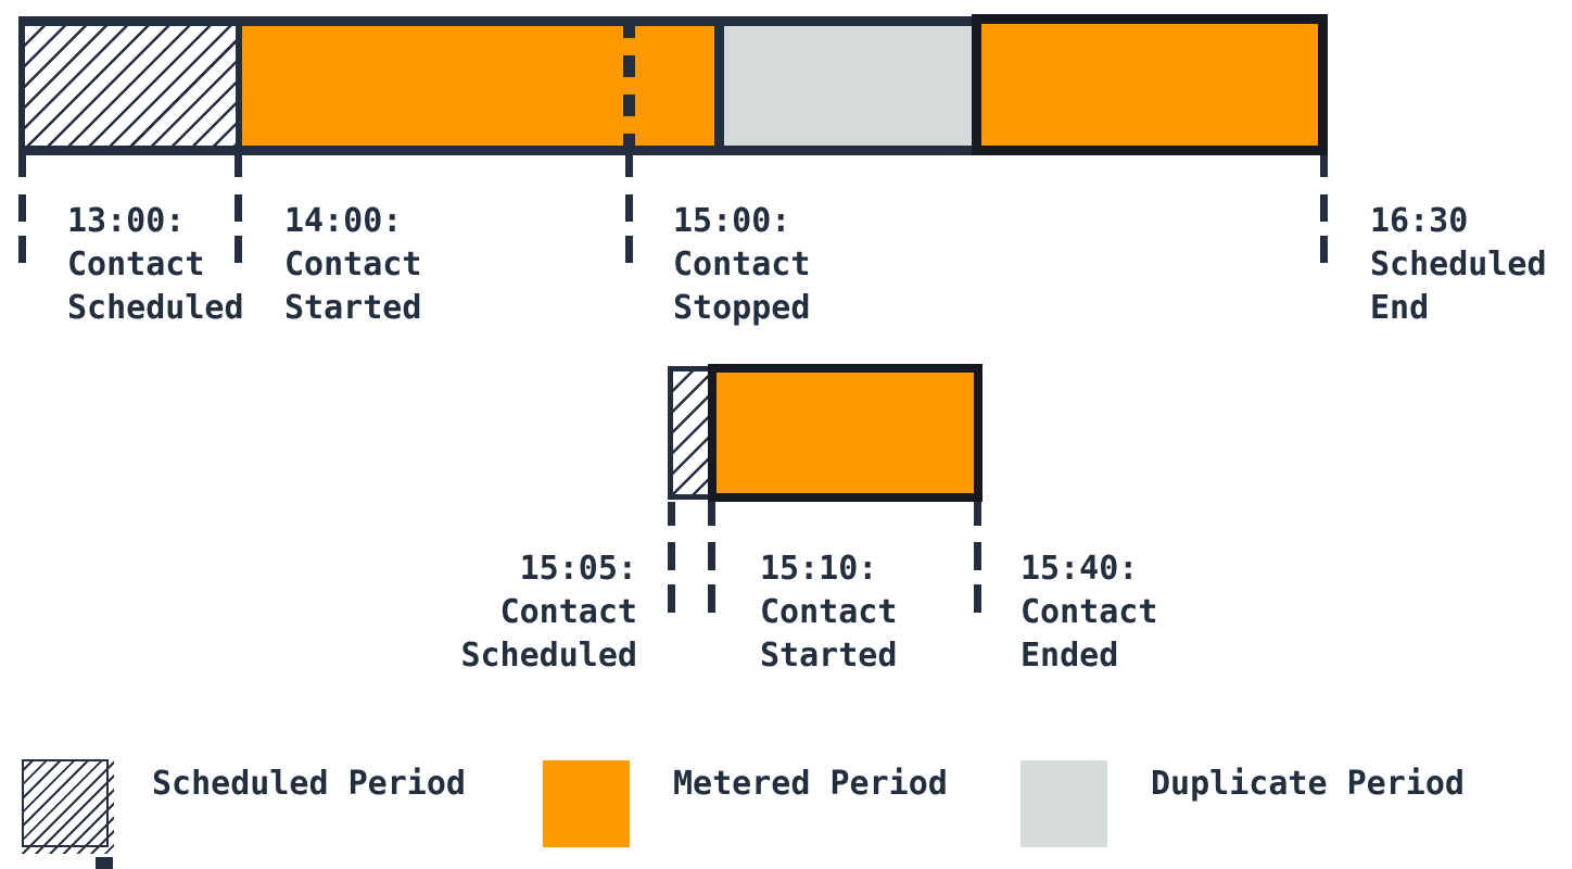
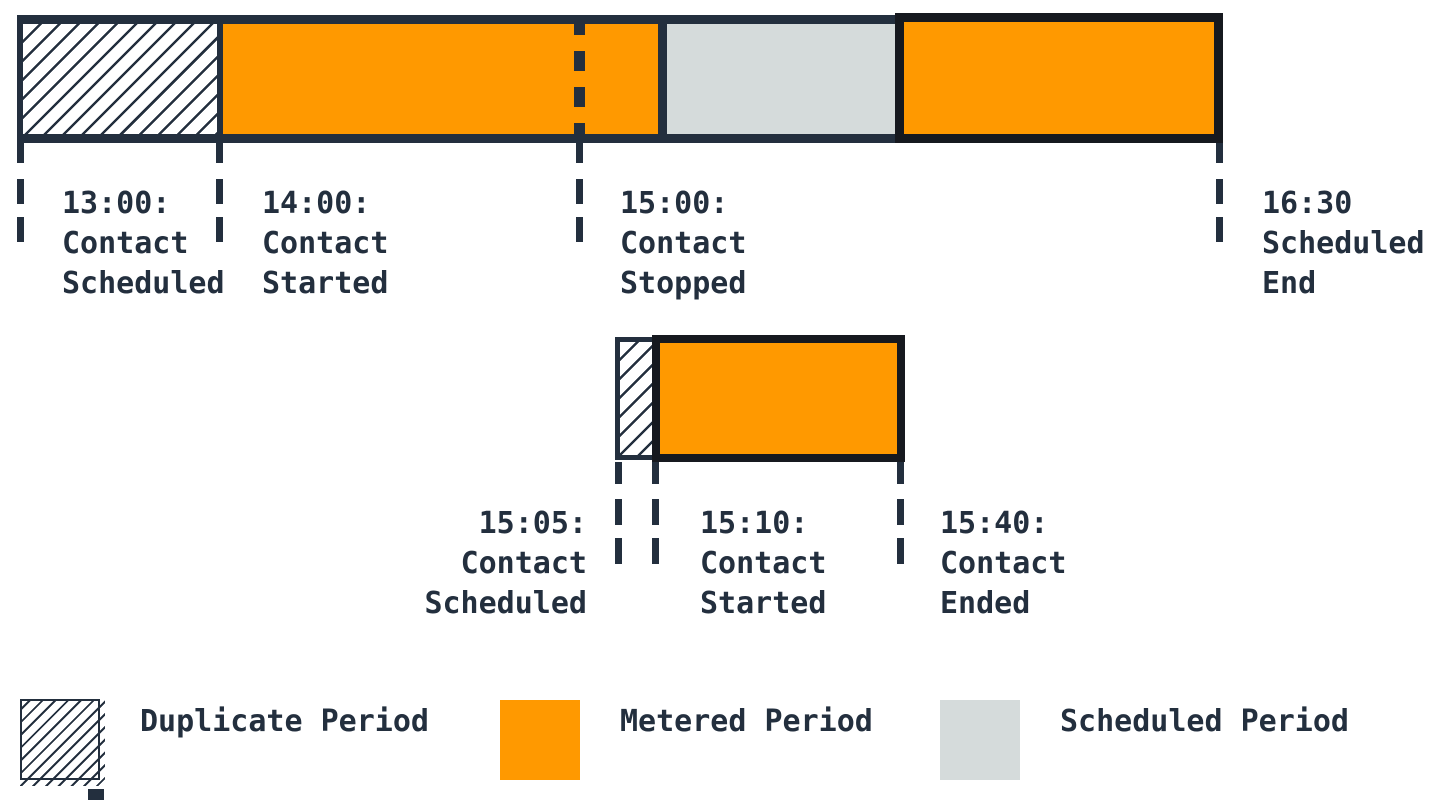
  13:00:
  Contact
  Scheduled
  14:00:
  Contact
  Started
  15:00:
  Contact
  Stopped
  16:30
  Scheduled
  End
  15:05:
  Contact
  Scheduled
  15:10:
  Contact
  Started
  15:40:
  Contact
  Ended
- Scheduled Period
+ Duplicate Period
  Metered Period
- Duplicate Period
+ Scheduled Period
